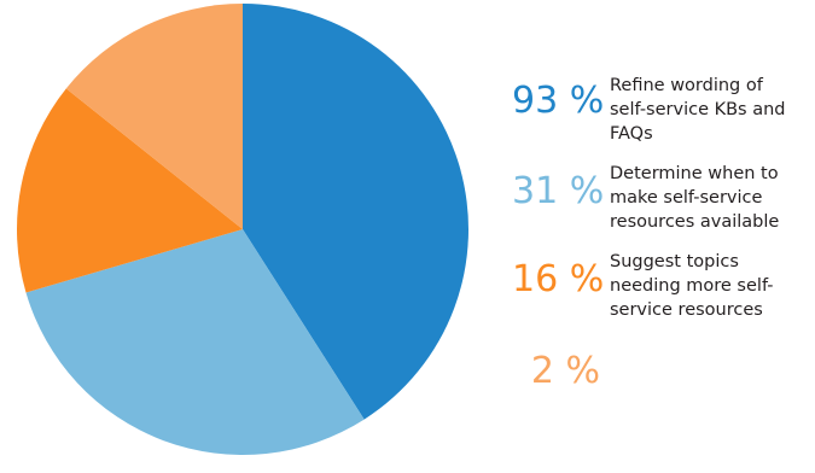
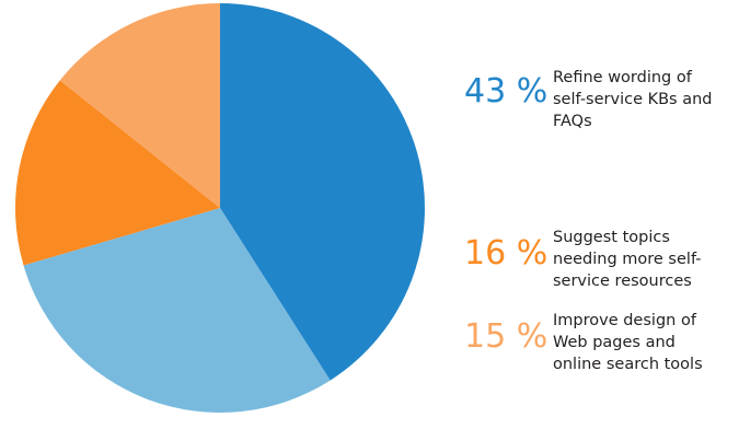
- 93 %
+ 43 %
  Refine wording of
  self-service KBs and
  FAQs
- 31 %
- Determine when to
- make self-service
- resources available
  16 %
  Suggest topics
  needing more self-
  service resources
- 2 %
+ 15 %
+ Improve design of
+ Web pages and
+ online search tools
